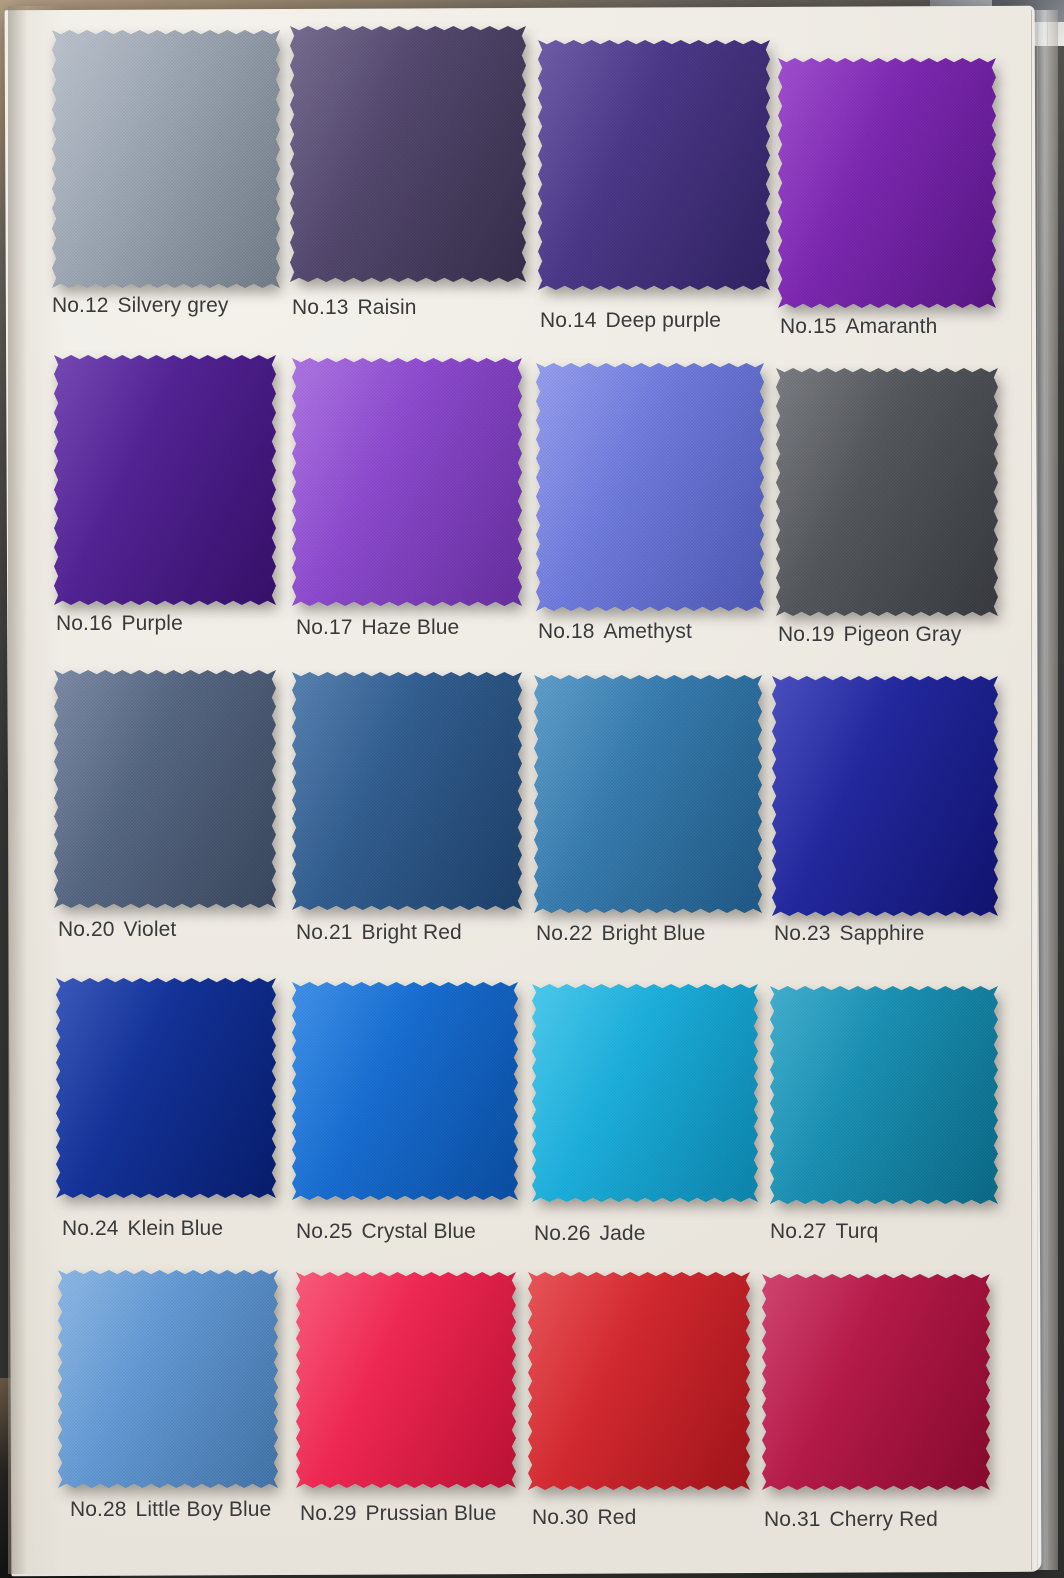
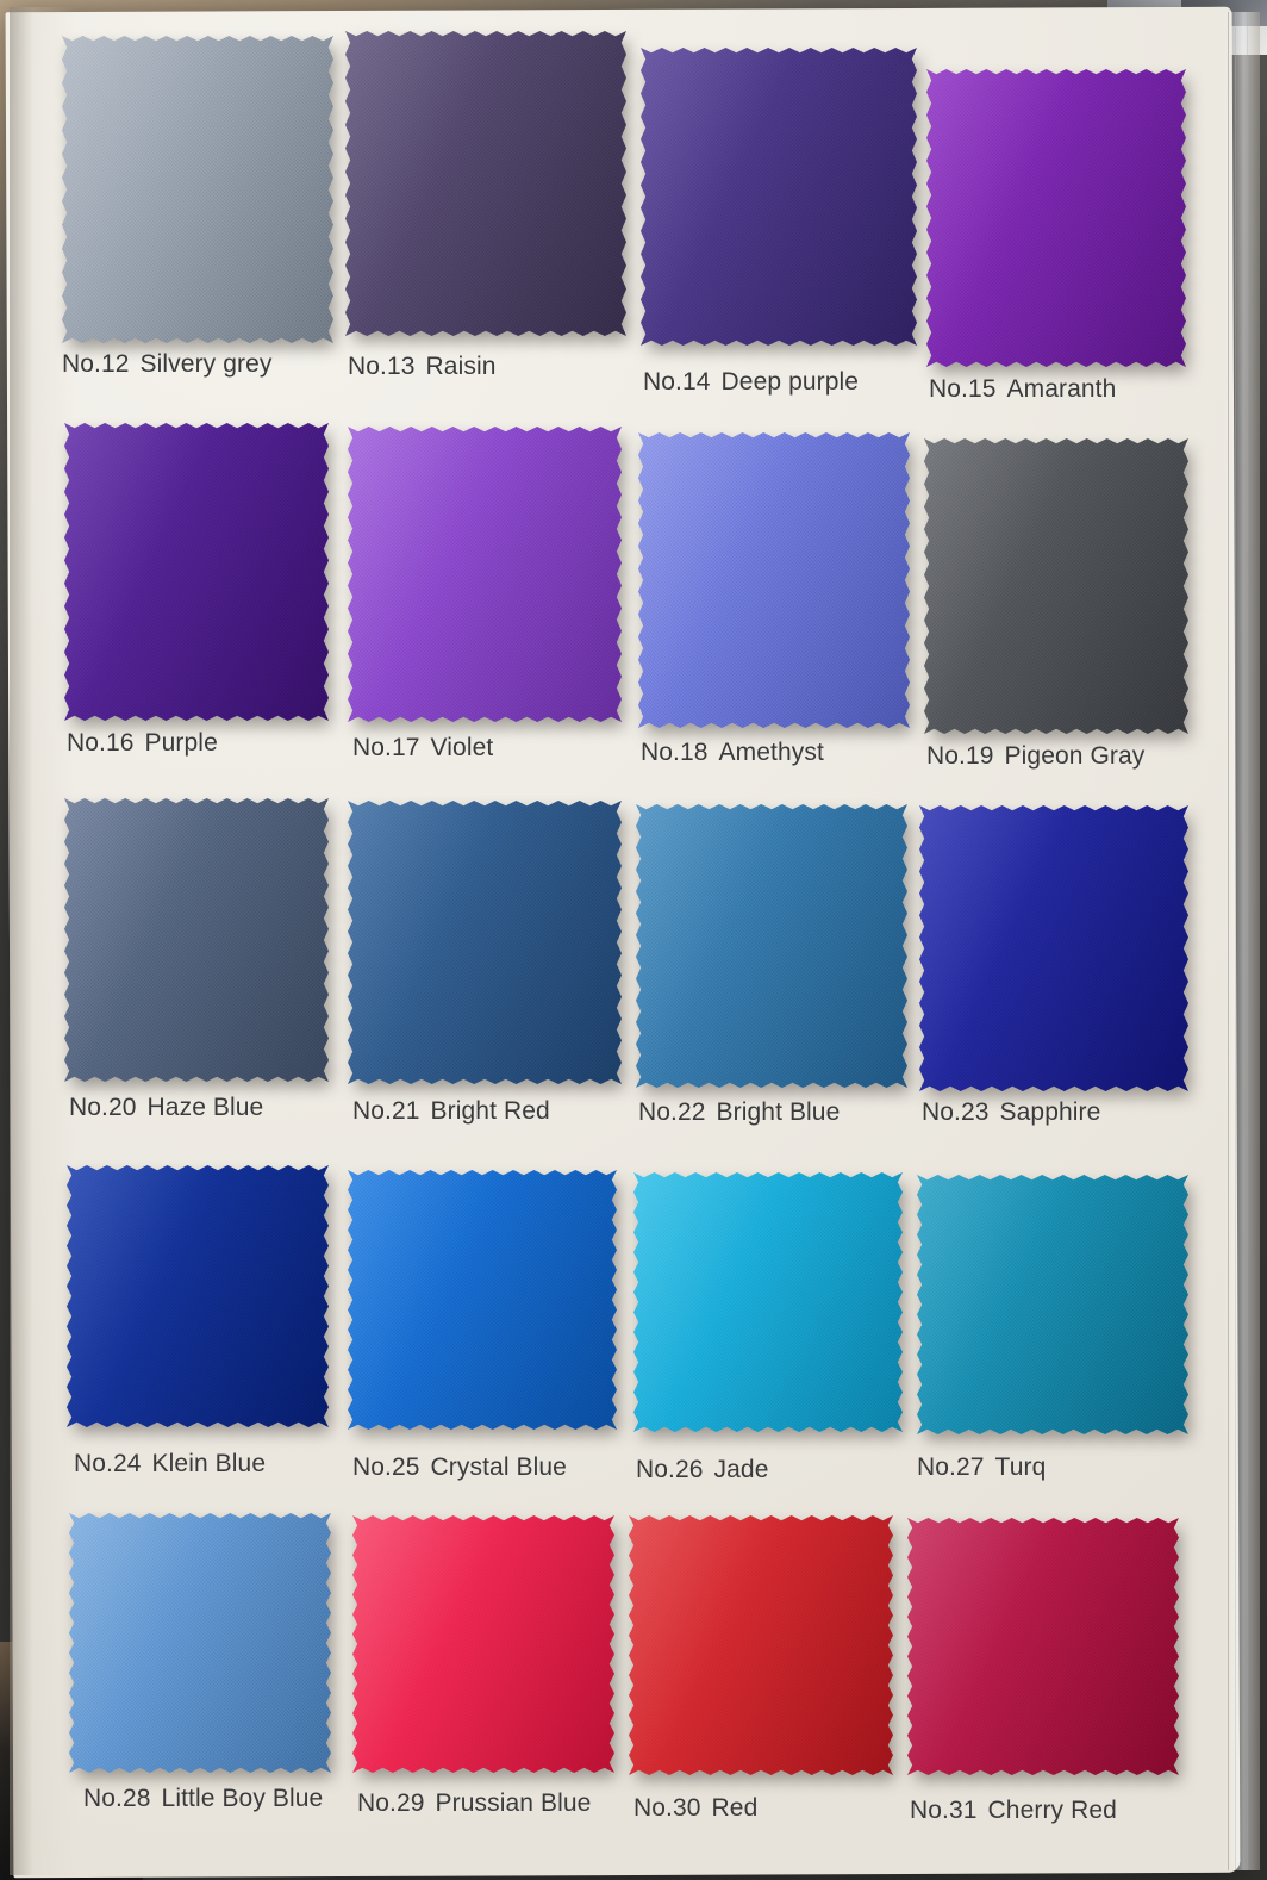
  No.12 Silvery grey
  No.13 Raisin
  No.14 Deep purple
  No.15 Amaranth
  No.16 Purple
- No.17 Haze Blue
+ No.17 Violet
  No.18 Amethyst
  No.19 Pigeon Gray
- No.20 Violet
+ No.20 Haze Blue
  No.21 Bright Red
  No.22 Bright Blue
  No.23 Sapphire
  No.24 Klein Blue
  No.25 Crystal Blue
  No.26 Jade
  No.27 Turq
  No.28 Little Boy Blue
  No.29 Prussian Blue
  No.30 Red
  No.31 Cherry Red
